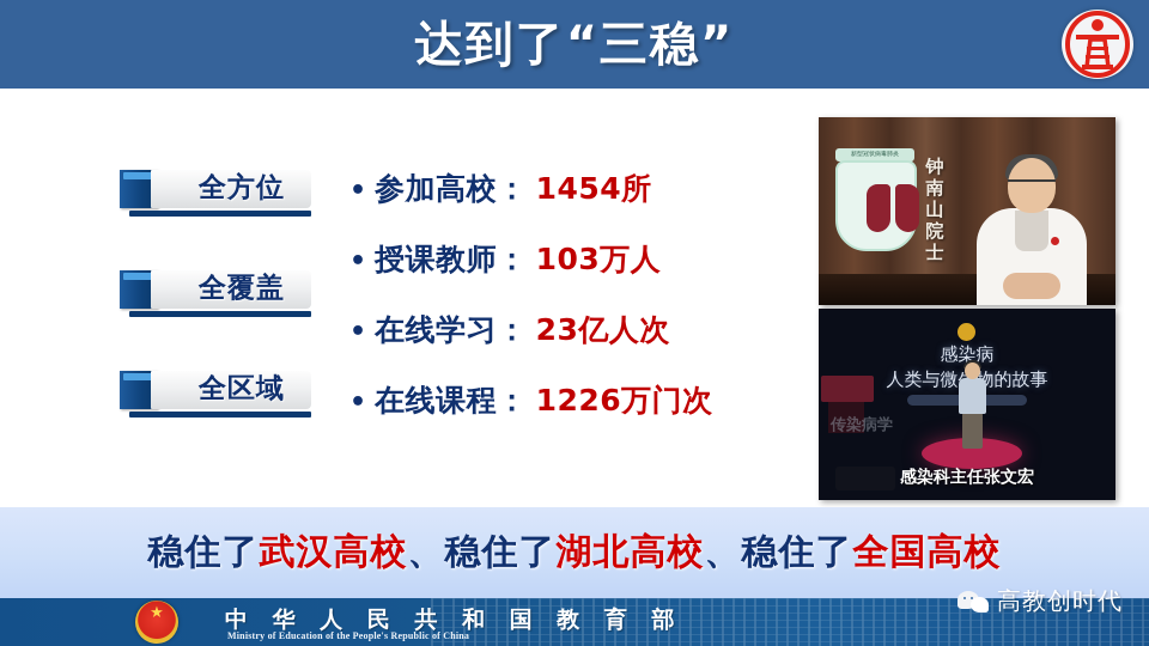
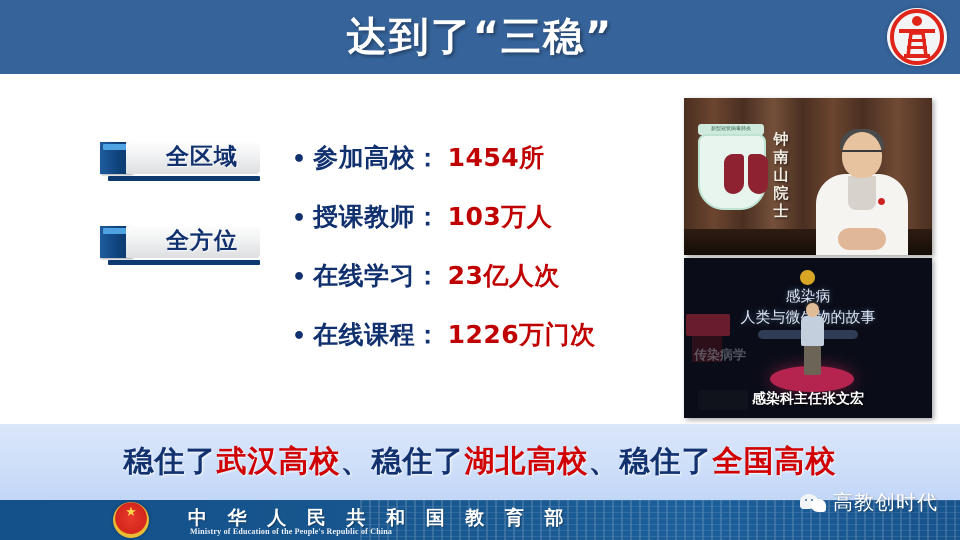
  达到了“三稳”
- 全方位
+ 全区域
- 全覆盖
- 全区域
+ 全方位
  •
  参加高校：
  1454所
  •
  授课教师：
  103万人
  •
  在线学习：
  23亿人次
  •
  在线课程：
  1226万门次
  钟南山院士
  感染病
  人类与微的故事
  传染病学
  感染科主任张文宏
  稳住了武汉高校、稳住了湖北高校、稳住了全国高校
  中 华 人 民 共 和 国 教 育 部
  Ministry of Education of the People's Republic of China
  高教创时代
